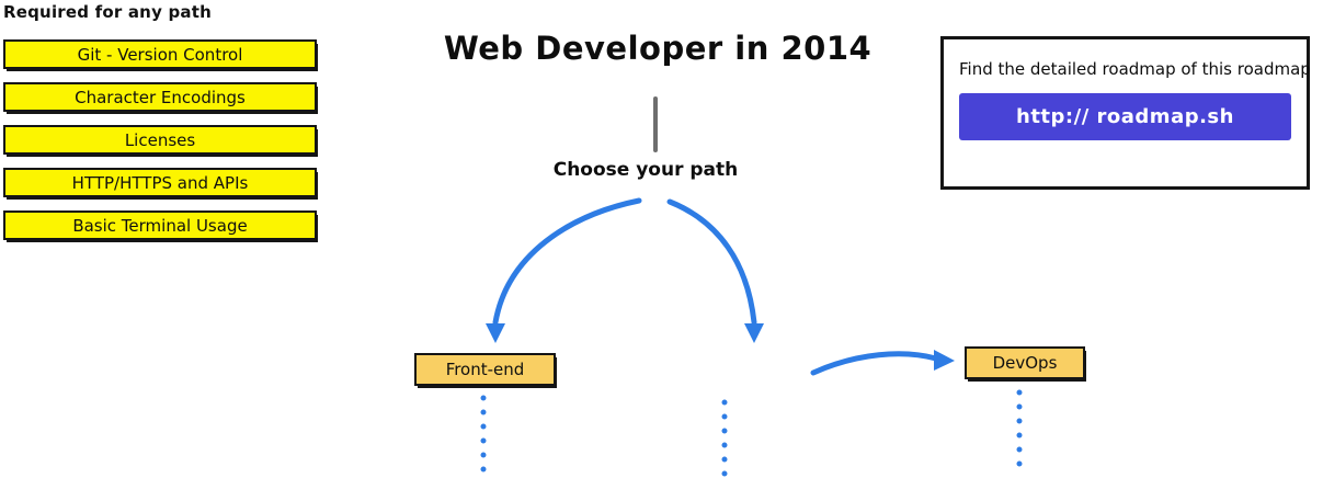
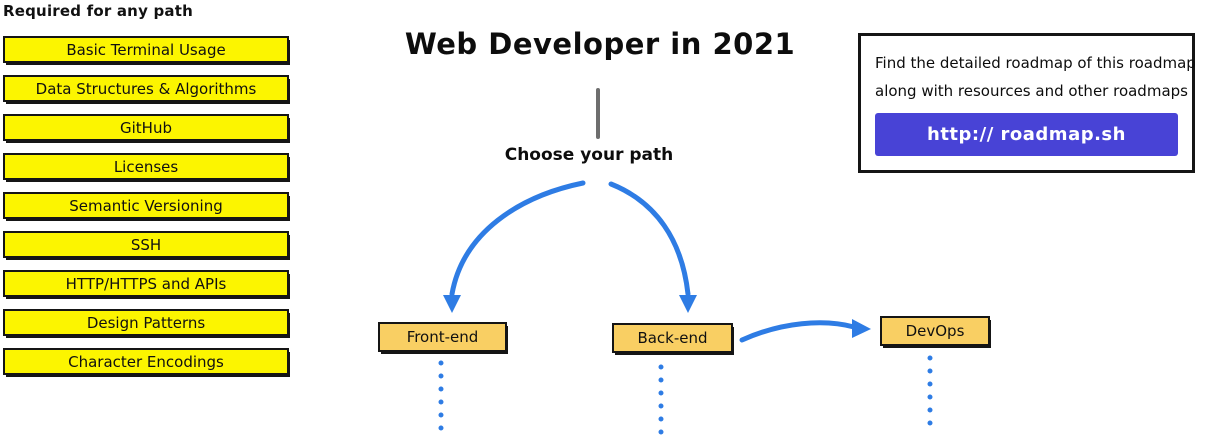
  Required for any path
- Git - Version Control
- Character Encodings
+ Basic Terminal Usage
+ Data Structures & Algorithms
+ GitHub
  Licenses
+ Semantic Versioning
+ SSH
  HTTP/HTTPS and APIs
+ Design Patterns
- Basic Terminal Usage
+ Character Encodings
- Web Developer in 2014
+ Web Developer in 2021
  Choose your path
  Front-end
+ Back-end
  DevOps
  Find the detailed roadmap of this roadmap
+ along with resources and other roadmaps
  http:// roadmap.sh
